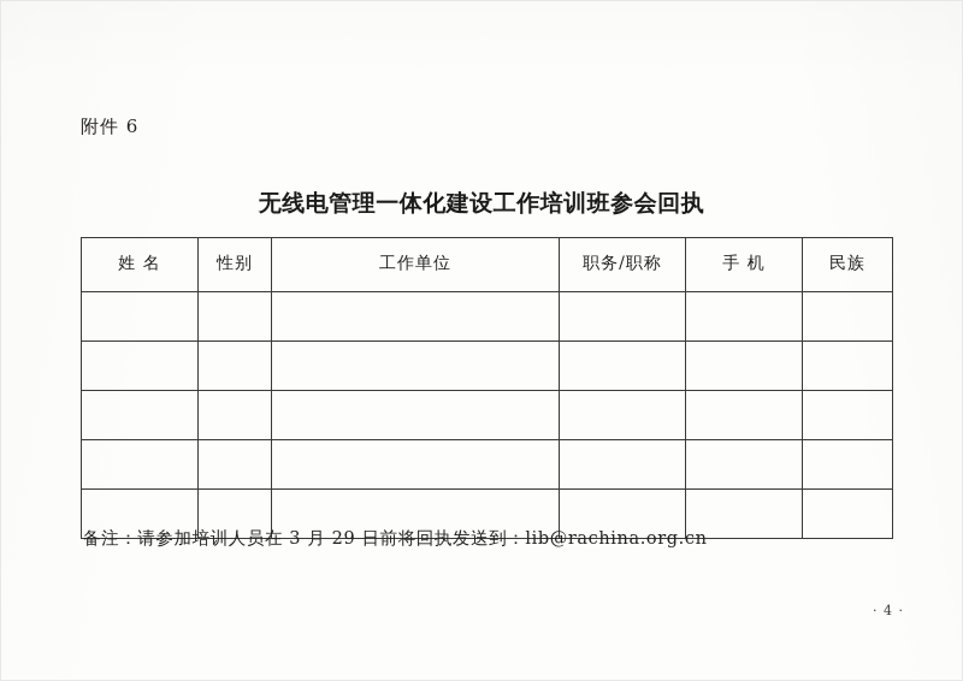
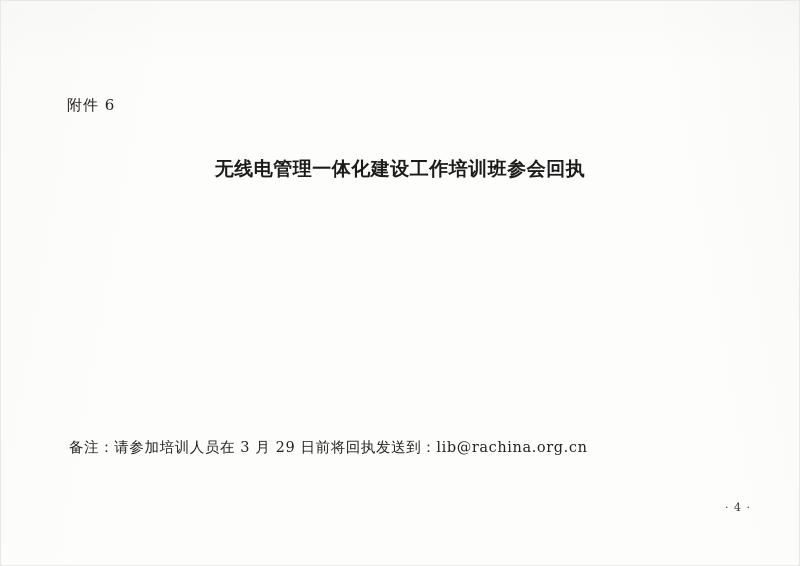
  附件 6
  无线电管理一体化建设工作培训班参会回执
- 姓 名	性别	工作单位	职务/职称	手 机	民族
  备注：请参加培训人员在 3 月 29 日前将回执发送到：lib@rachina.org.cn
  · 4 ·
